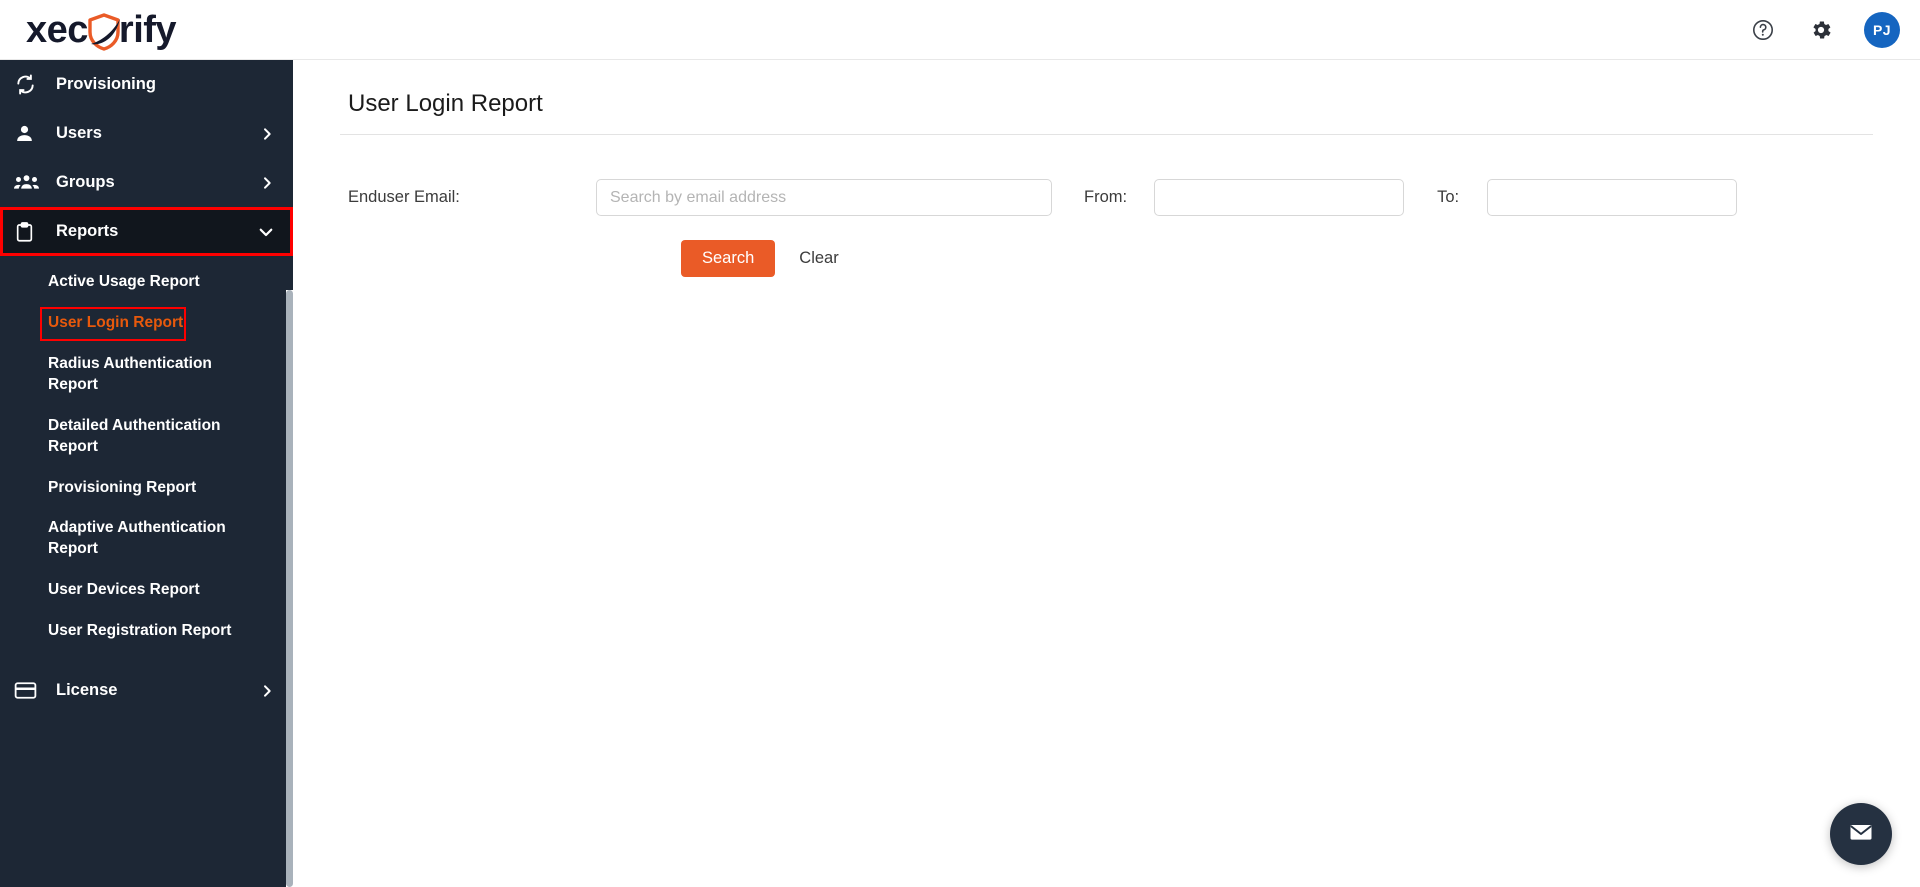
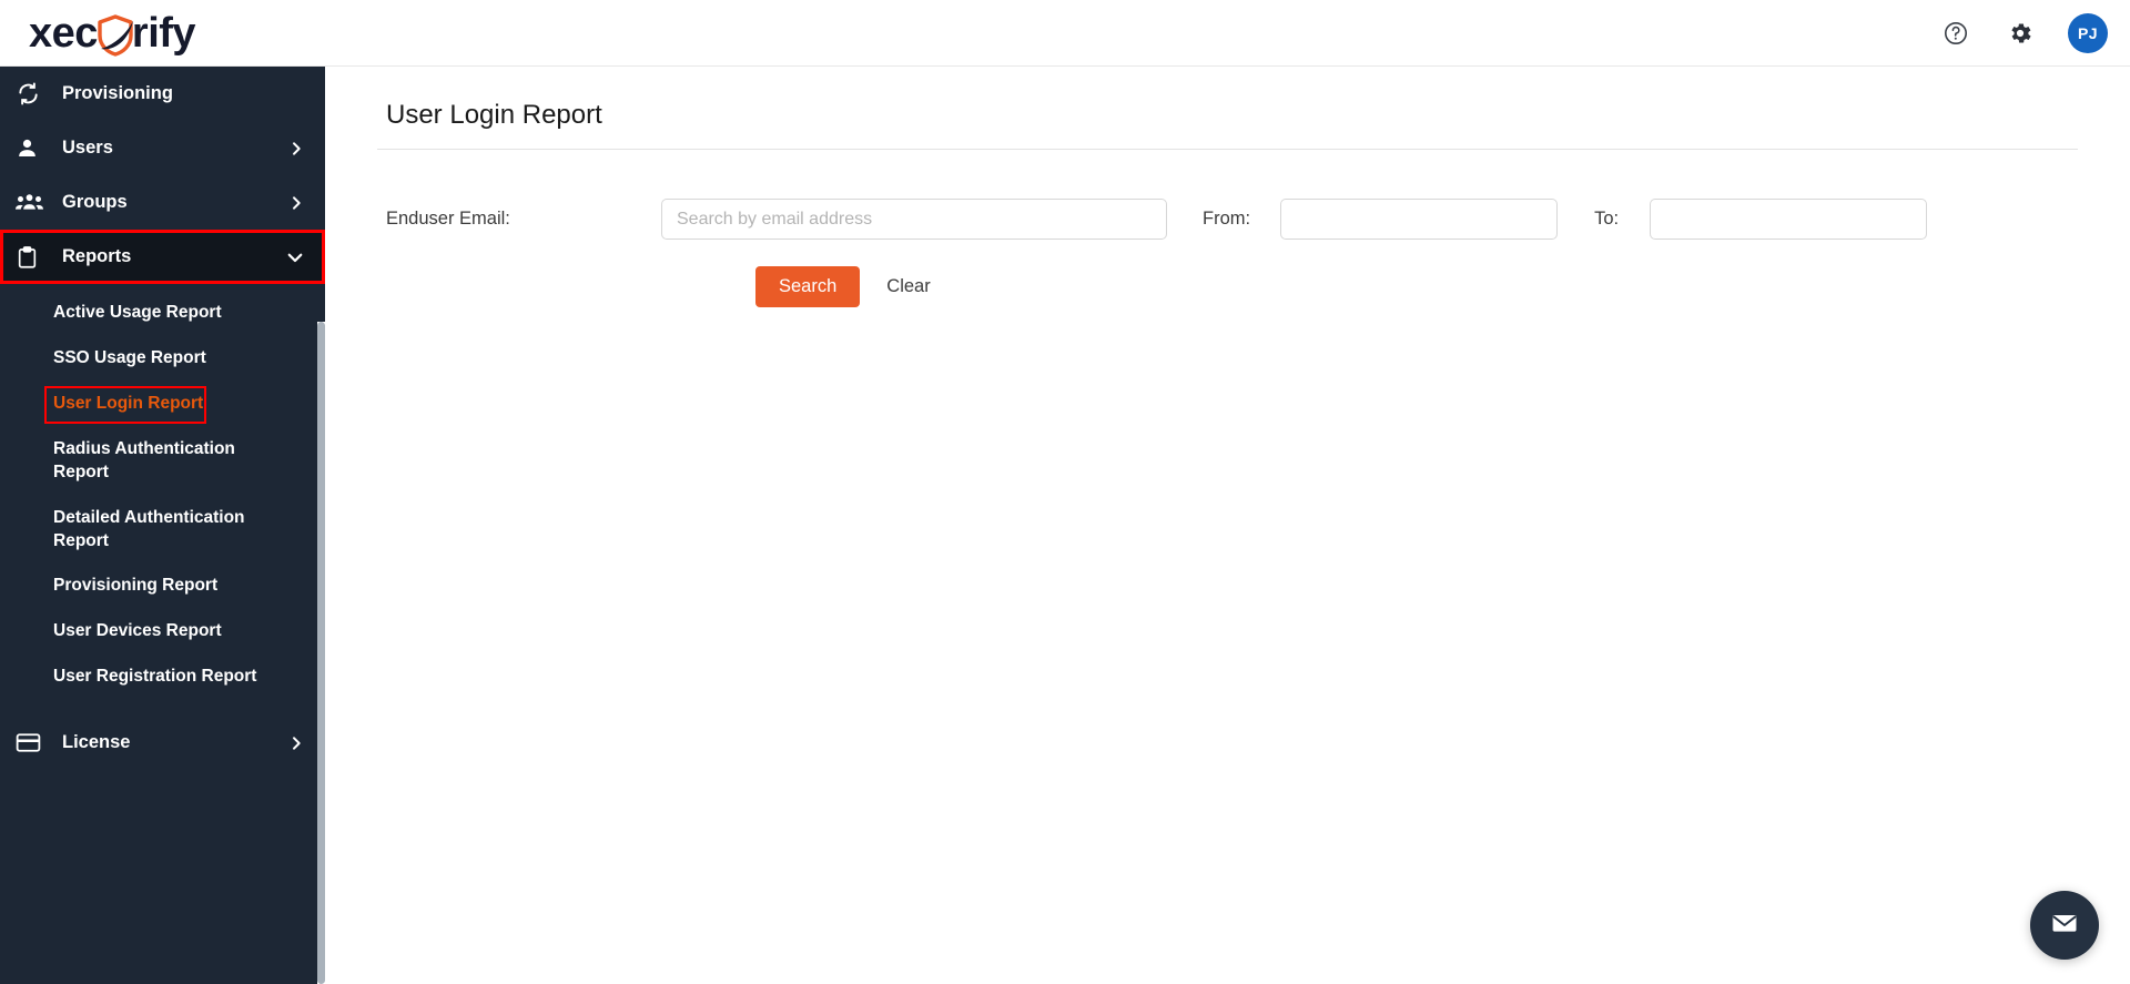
  xec
  rify
  PJ
  Provisioning
  Users
  Groups
  Reports
  Active Usage Report
+ SSO Usage Report
  User Login Report
  Radius Authentication Report
  Detailed Authentication Report
  Provisioning Report
- Adaptive Authentication Report
  User Devices Report
  User Registration Report
  License
  User Login Report
  Enduser Email:
  Search by email address
  From:
  To:
  Search
  Clear
